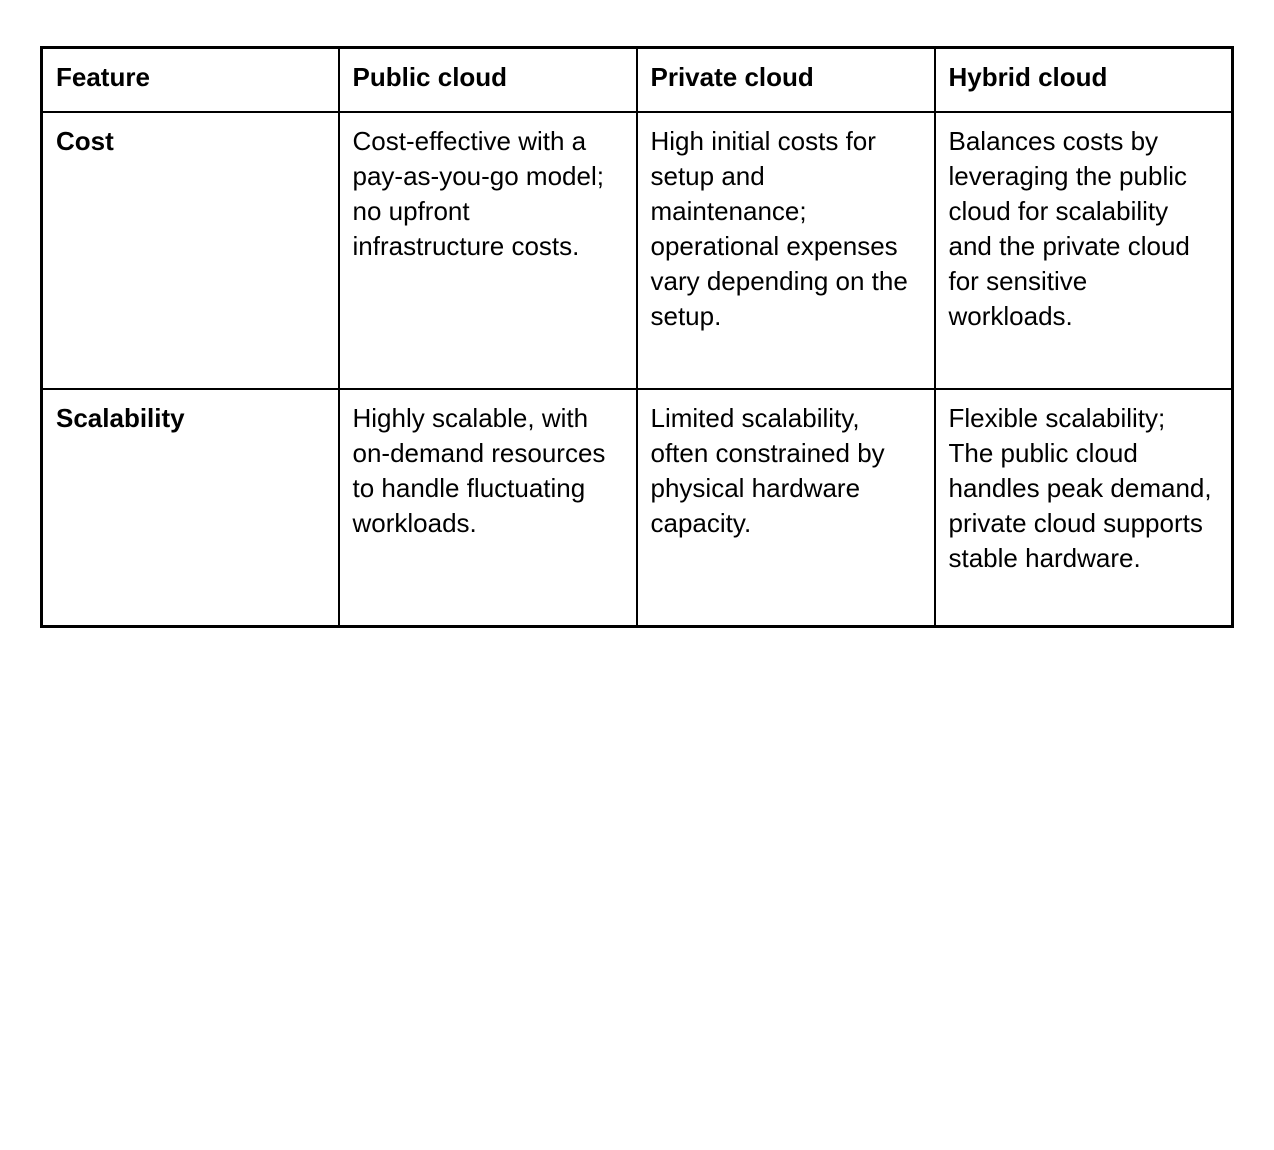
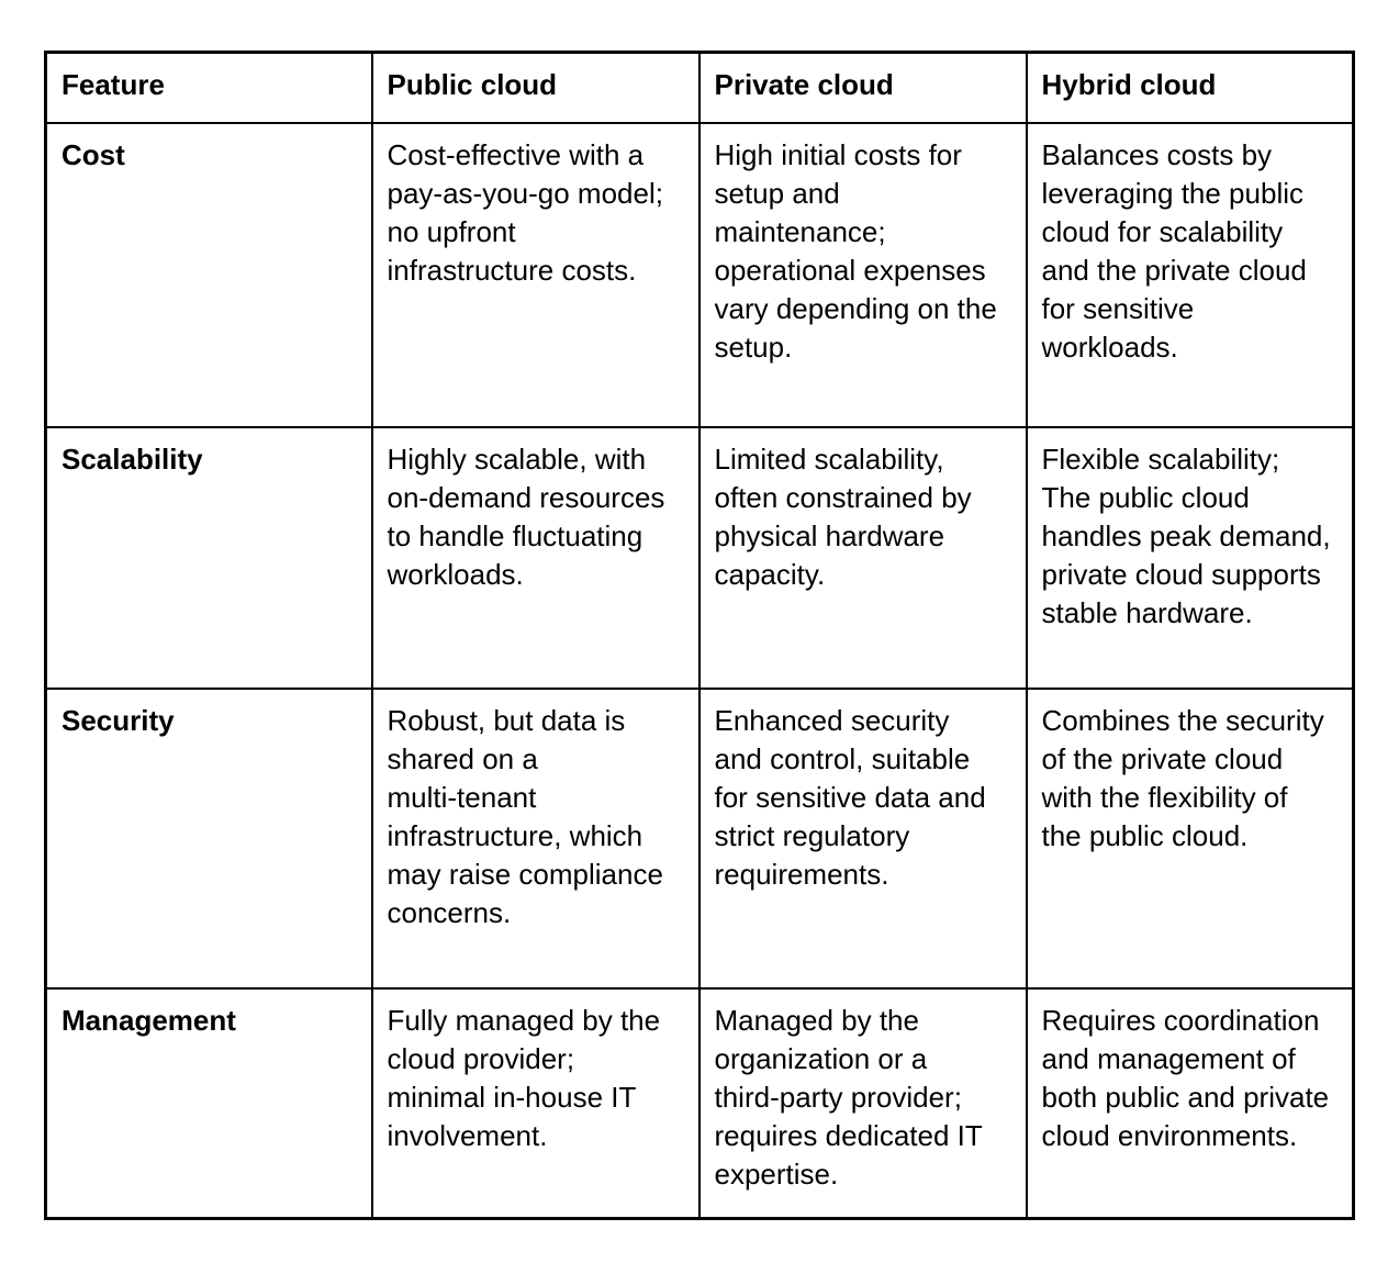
  Feature	Public cloud	Private cloud	Hybrid cloud
  Cost	Cost-effective with a pay-as-you-go model; no upfront infrastructure costs.	High initial costs for setup and maintenance; operational expenses vary depending on the setup.	Balances costs by leveraging the public cloud for scalability and the private cloud for sensitive workloads.
  Scalability	Highly scalable, with on-demand resources to handle fluctuating workloads.	Limited scalability, often constrained by physical hardware capacity.	Flexible scalability; The public cloud handles peak demand, private cloud supports stable hardware.
+ Security	Robust, but data is shared on a multi-tenant infrastructure, which may raise compliance concerns.	Enhanced security and control, suitable for sensitive data and strict regulatory requirements.	Combines the security of the private cloud with the flexibility of the public cloud.
+ Management	Fully managed by the cloud provider; minimal in-house IT involvement.	Managed by the organization or a third-party provider; requires dedicated IT expertise.	Requires coordination and management of both public and private cloud environments.
